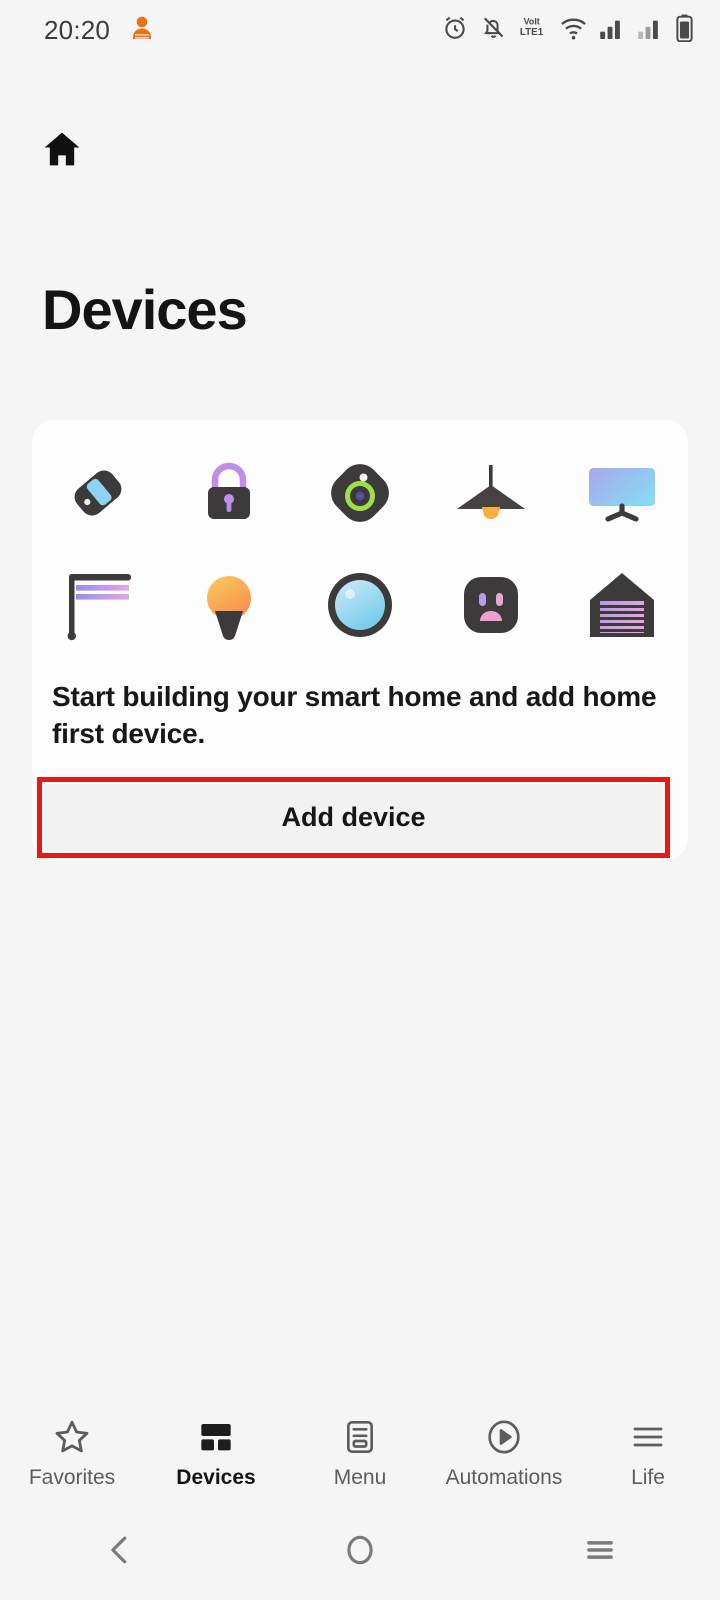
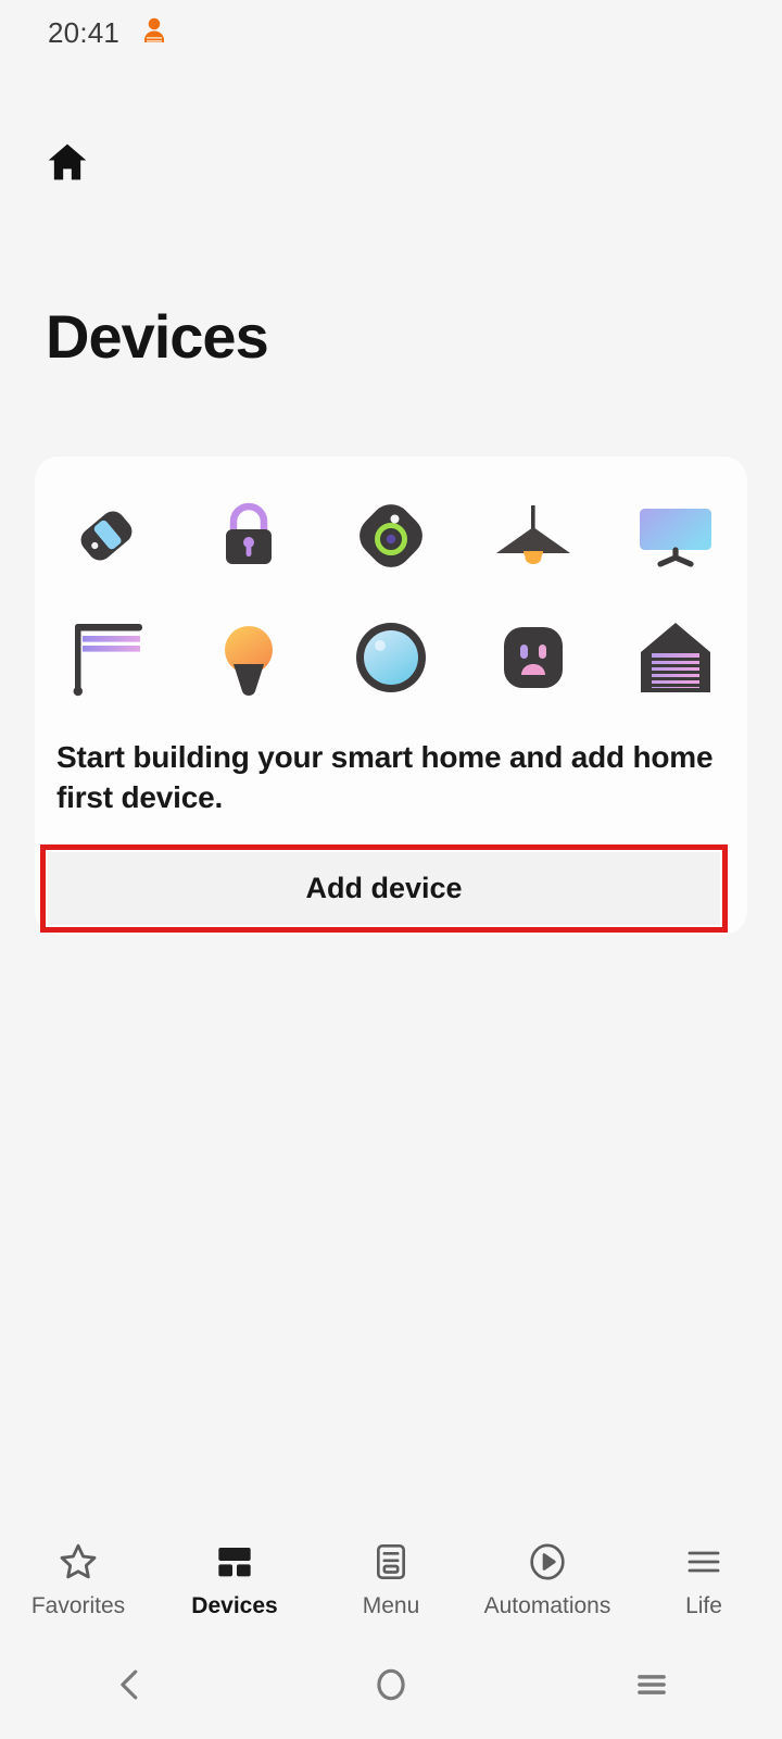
- 20:20
+ 20:41
- VoIt
- LTE1
  Devices
  Start building your smart home and add home first device.
  Add device
  Favorites
  Devices
  Menu
  Automations
  Life
